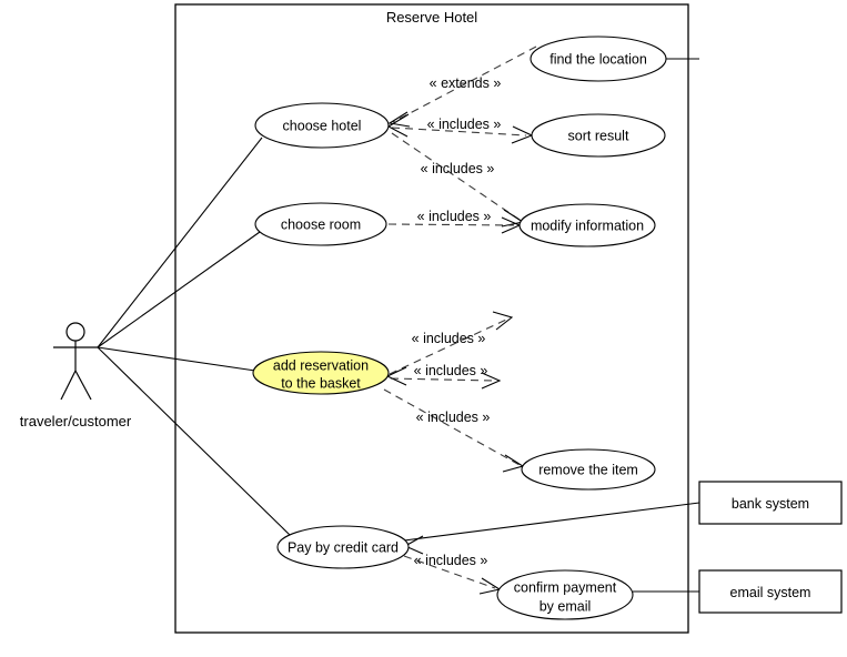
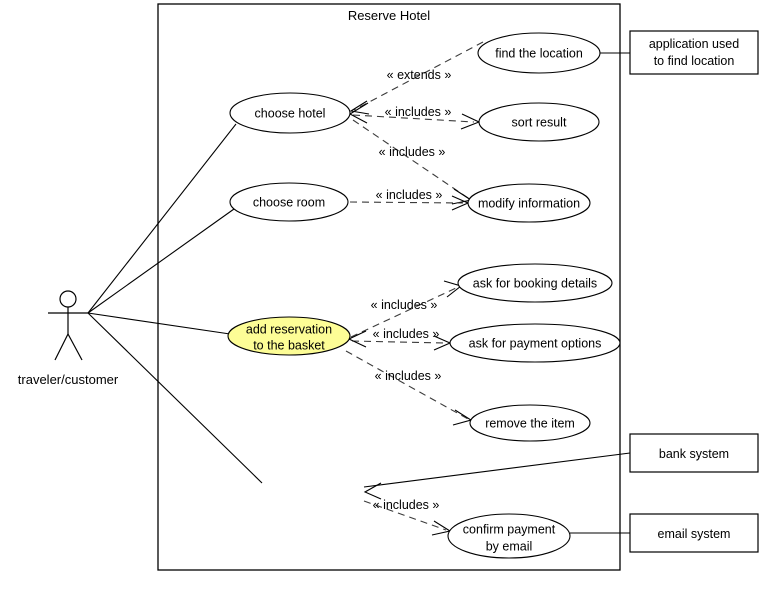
  Reserve Hotel
  traveler/customer
  choose hotel
  choose room
  add reservation
  to the basket
- Pay by credit card
  find the location
  sort result
  modify information
+ ask for booking details
+ ask for payment options
  remove the item
  confirm payment
  by email
  « extends »
  « includes »
  « includes »
  « includes »
  « includes »
  « includes »
  « includes »
  « includes »
+ application used
+ to find location
  bank system
  email system
